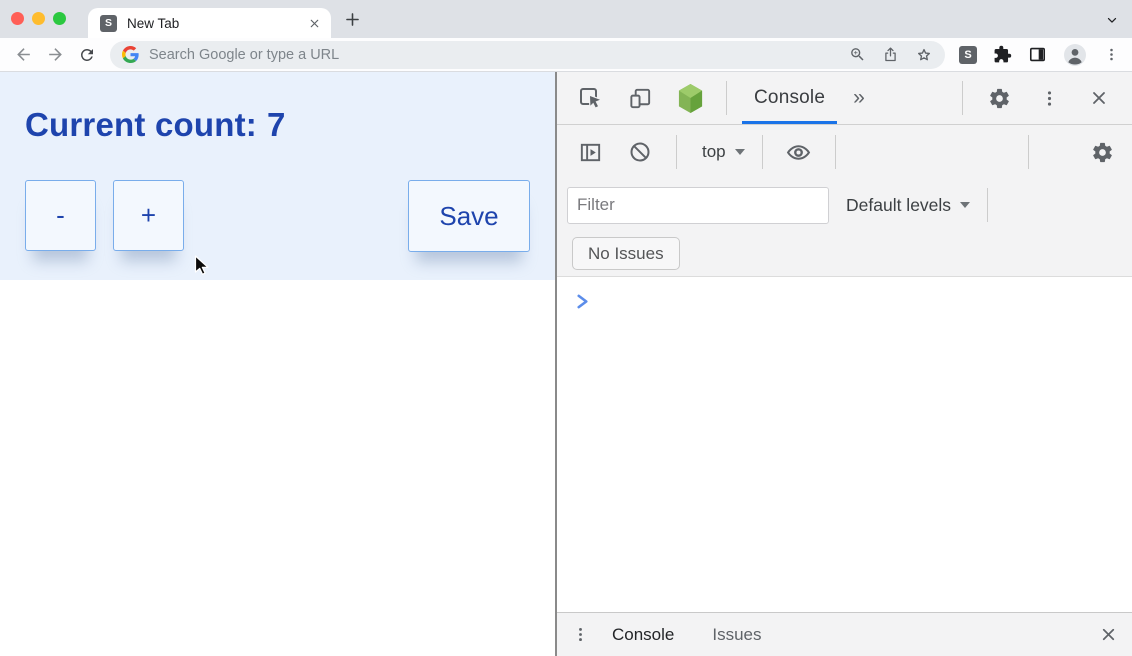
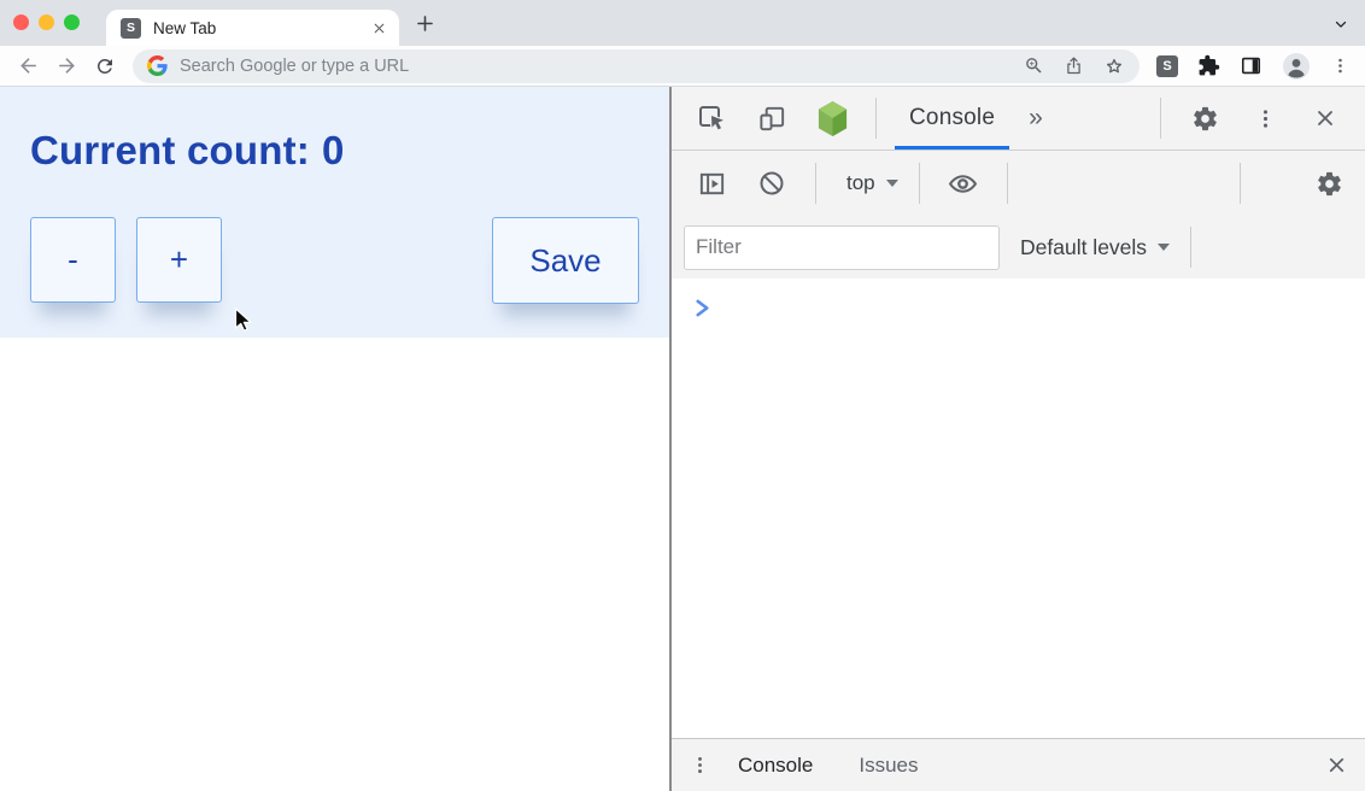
  S
  New Tab
  Search Google or type a URL
  S
- Current count: 7
+ Current count: 0
  -
  +
  Save
  Console
  »
  top
  Filter
  Default levels
- No Issues
  Console
  Issues
